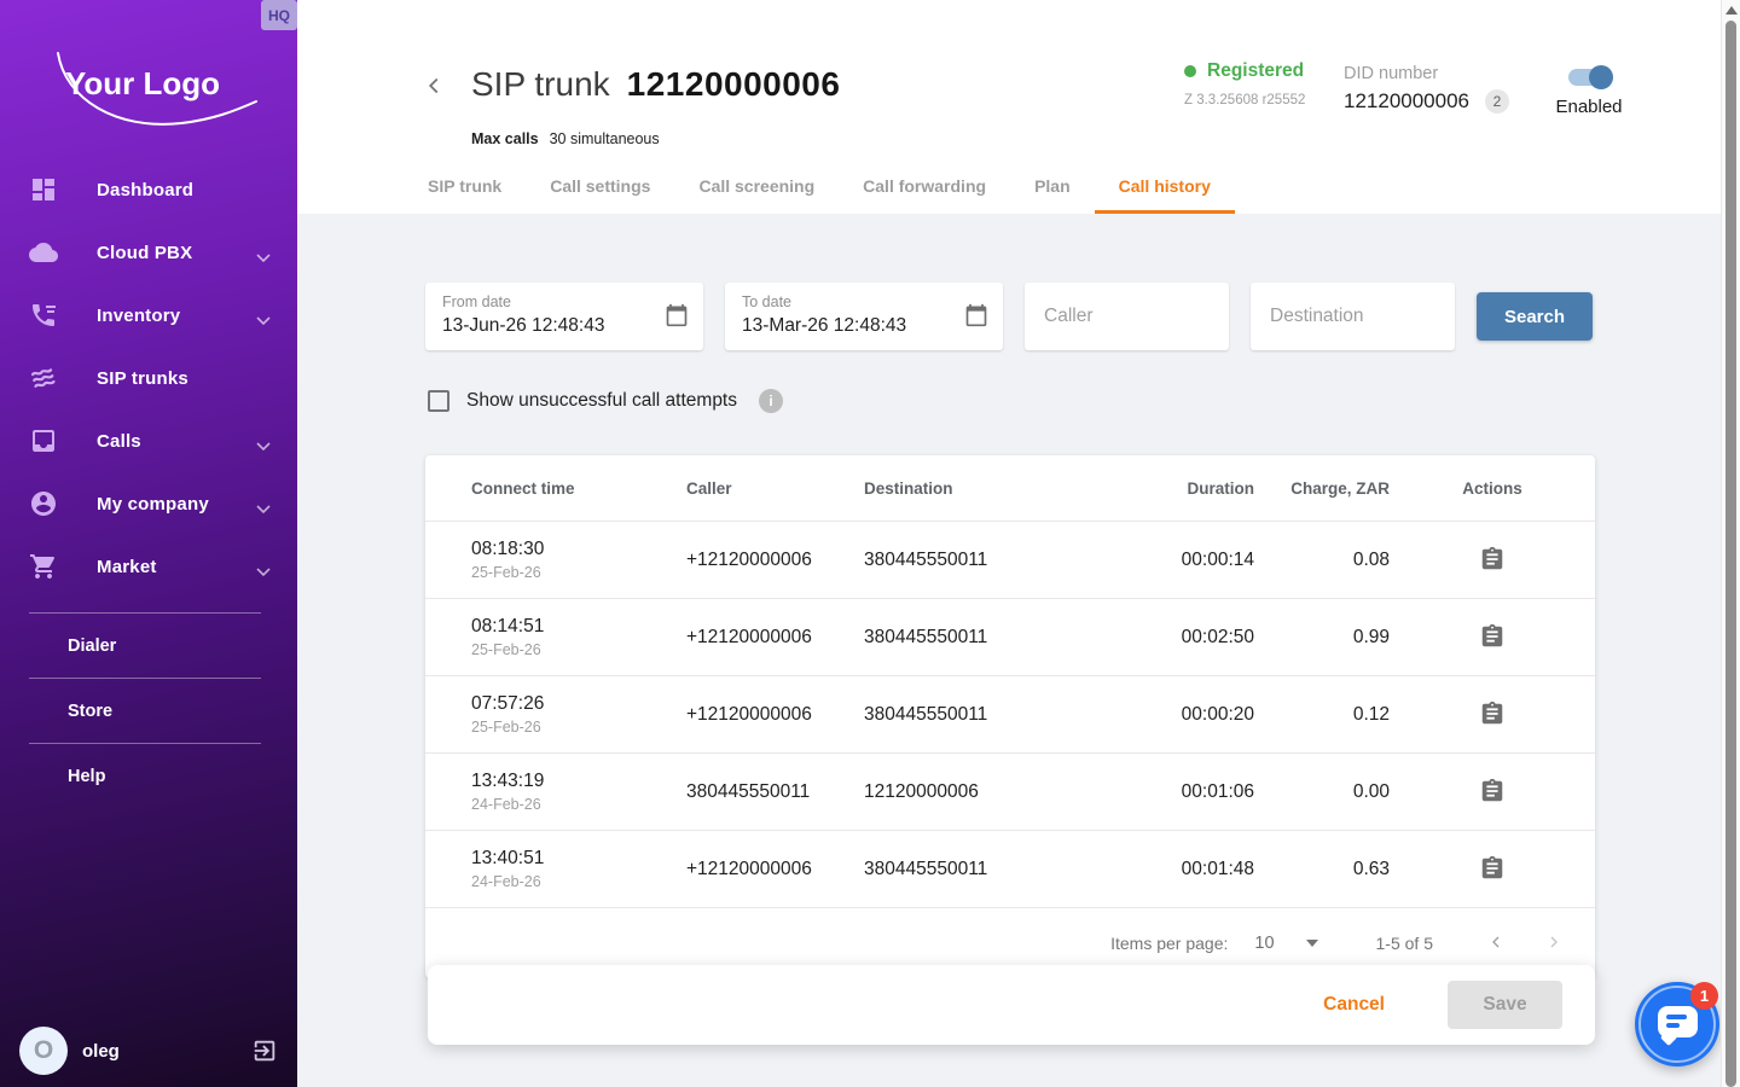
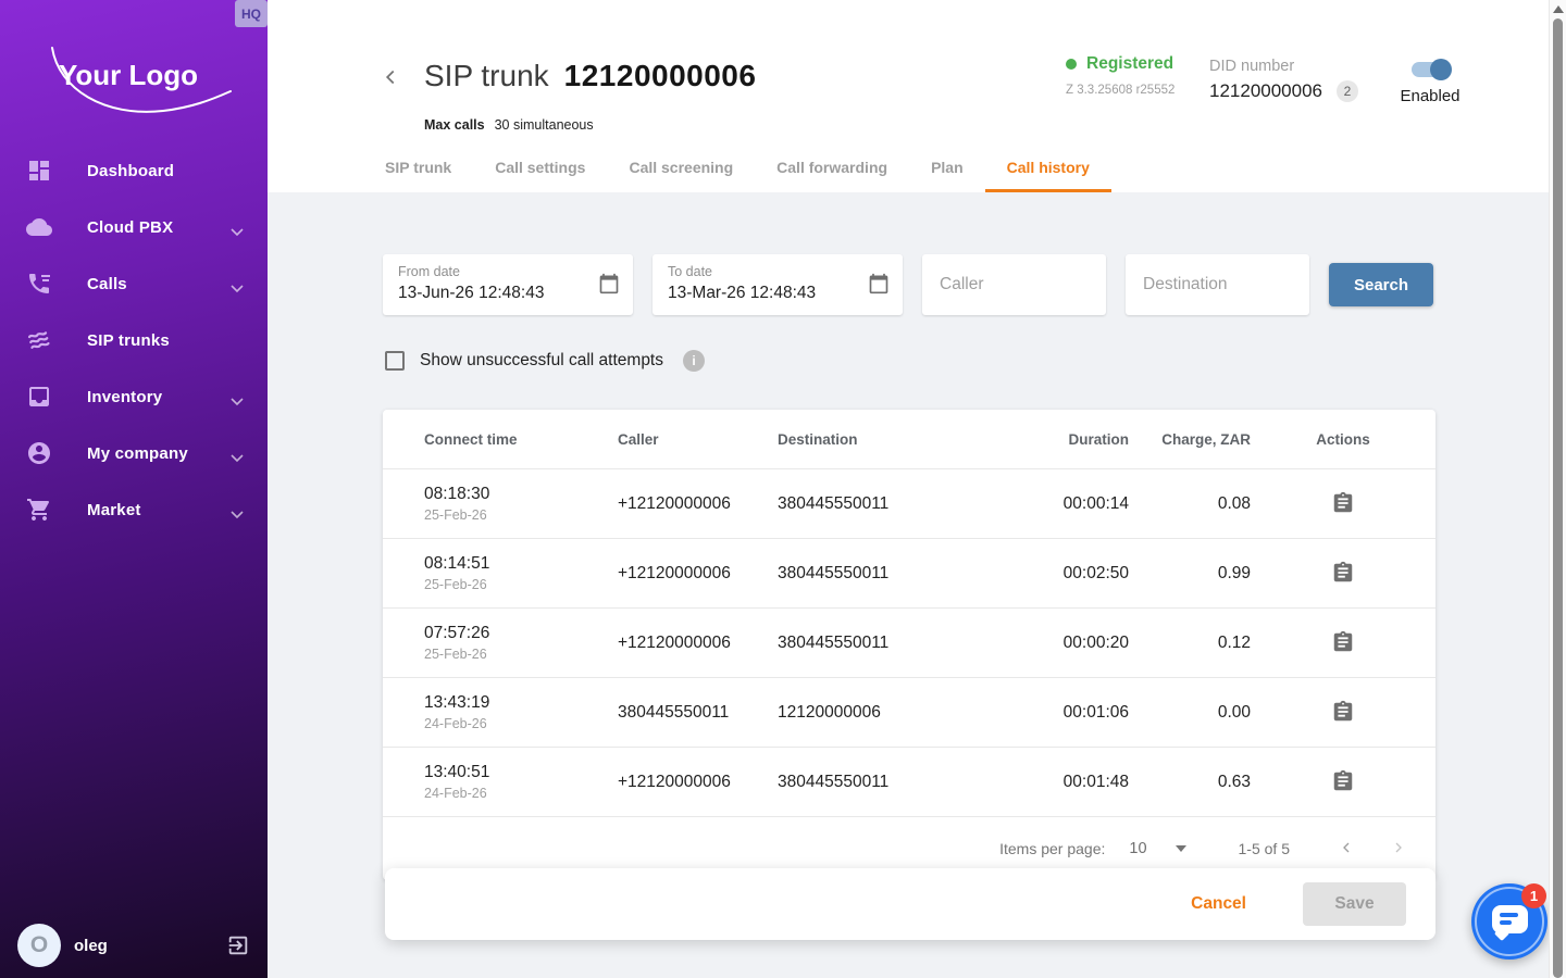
  HQ
  Your Logo
  Dashboard
  Cloud PBX
- Inventory
+ Calls
  SIP trunks
- Calls
+ Inventory
  My company
  Market
- Dialer
- Store
- Help
  O
  oleg
  SIP trunk 12120000006
  Max calls 30 simultaneous
  Registered
  Z 3.3.25608 r25552
  DID number
  12120000006
  2
  Enabled
  SIP trunk
  Call settings
  Call screening
  Call forwarding
  Plan
  Call history
  From date
  13-Jun-26 12:48:43
  To date
  13-Mar-26 12:48:43
  Caller
  Destination
  Search
  Show unsuccessful call attempts
  i
  Connect time
  Caller
  Destination
  Duration
  Charge, ZAR
  Actions
  08:18:30
  25-Feb-26
  +12120000006
  380445550011
  00:00:14
  0.08
  08:14:51
  25-Feb-26
  +12120000006
  380445550011
  00:02:50
  0.99
  07:57:26
  25-Feb-26
  +12120000006
  380445550011
  00:00:20
  0.12
  13:43:19
  24-Feb-26
  380445550011
  12120000006
  00:01:06
  0.00
  13:40:51
  24-Feb-26
  +12120000006
  380445550011
  00:01:48
  0.63
  Items per page:
  10
  1-5 of 5
  Cancel
  Save
  1
